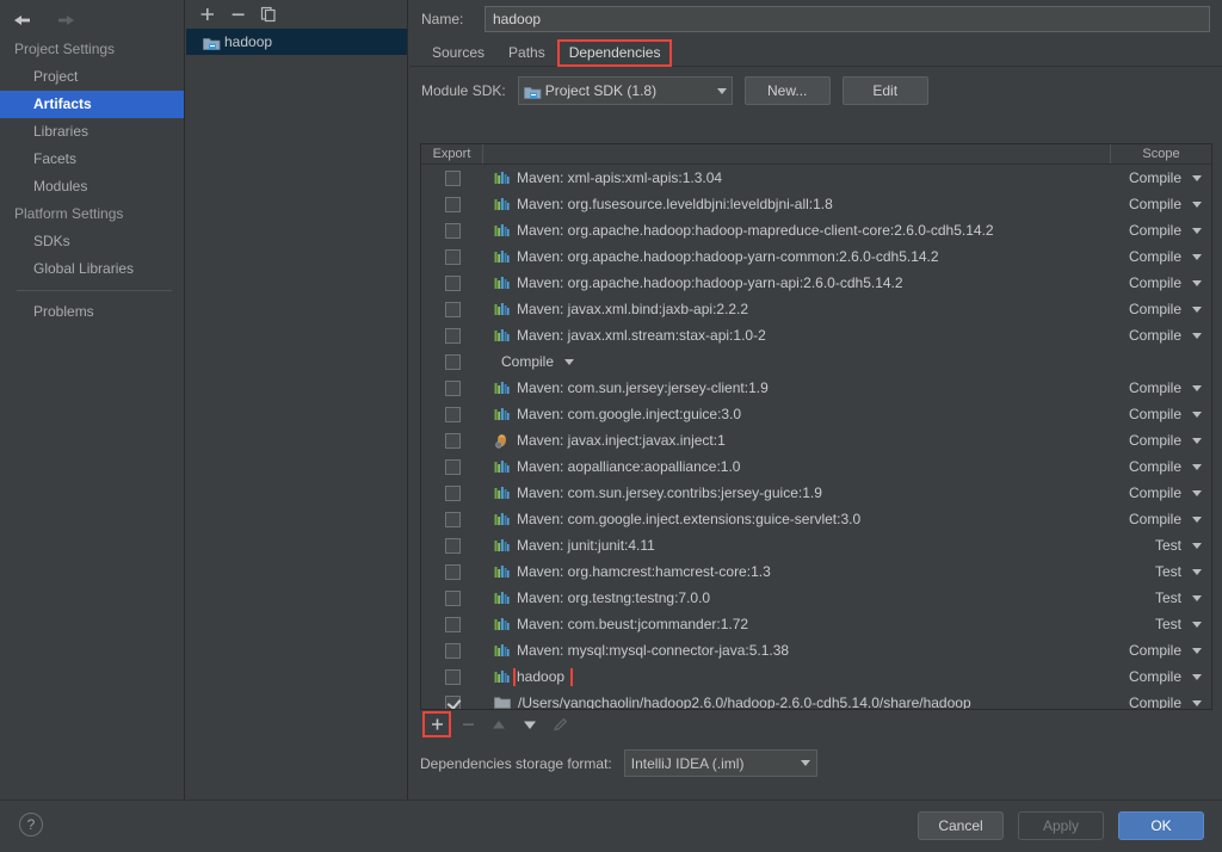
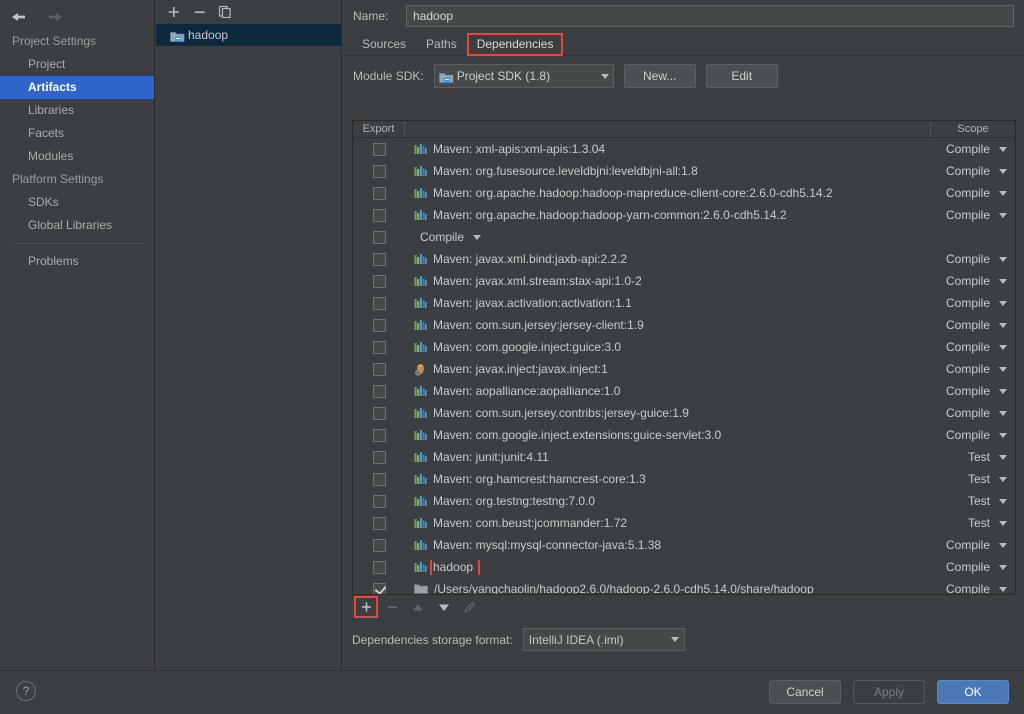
  Project Settings
  Project
  Artifacts
  Libraries
  Facets
  Modules
  Platform Settings
  SDKs
  Global Libraries
  Problems
  hadoop
  Name:
  hadoop
  Sources
  Paths
  Dependencies
  Module SDK:
  Project SDK (1.8)
  New...
  Edit
  Export
  Scope
  Maven: xml-apis:xml-apis:1.3.04
  Compile
  Maven: org.fusesource.leveldbjni:leveldbjni-all:1.8
  Compile
  Maven: org.apache.hadoop:hadoop-mapreduce-client-core:2.6.0-cdh5.14.2
  Compile
  Maven: org.apache.hadoop:hadoop-yarn-common:2.6.0-cdh5.14.2
  Compile
- Maven: org.apache.hadoop:hadoop-yarn-api:2.6.0-cdh5.14.2
  Compile
  Maven: javax.xml.bind:jaxb-api:2.2.2
  Compile
  Maven: javax.xml.stream:stax-api:1.0-2
  Compile
+ Maven: javax.activation:activation:1.1
  Compile
  Maven: com.sun.jersey:jersey-client:1.9
  Compile
  Maven: com.google.inject:guice:3.0
  Compile
  Maven: javax.inject:javax.inject:1
  Compile
  Maven: aopalliance:aopalliance:1.0
  Compile
  Maven: com.sun.jersey.contribs:jersey-guice:1.9
  Compile
  Maven: com.google.inject.extensions:guice-servlet:3.0
  Compile
  Maven: junit:junit:4.11
  Test
  Maven: org.hamcrest:hamcrest-core:1.3
  Test
  Maven: org.testng:testng:7.0.0
  Test
  Maven: com.beust:jcommander:1.72
  Test
  Maven: mysql:mysql-connector-java:5.1.38
  Compile
  hadoop
  Compile
  /Users/yangchaolin/hadoop2.6.0/hadoop-2.6.0-cdh5.14.0/share/hadoop
  Compile
  Dependencies storage format:
  IntelliJ IDEA (.iml)
  ?
  Cancel
  Apply
  OK
